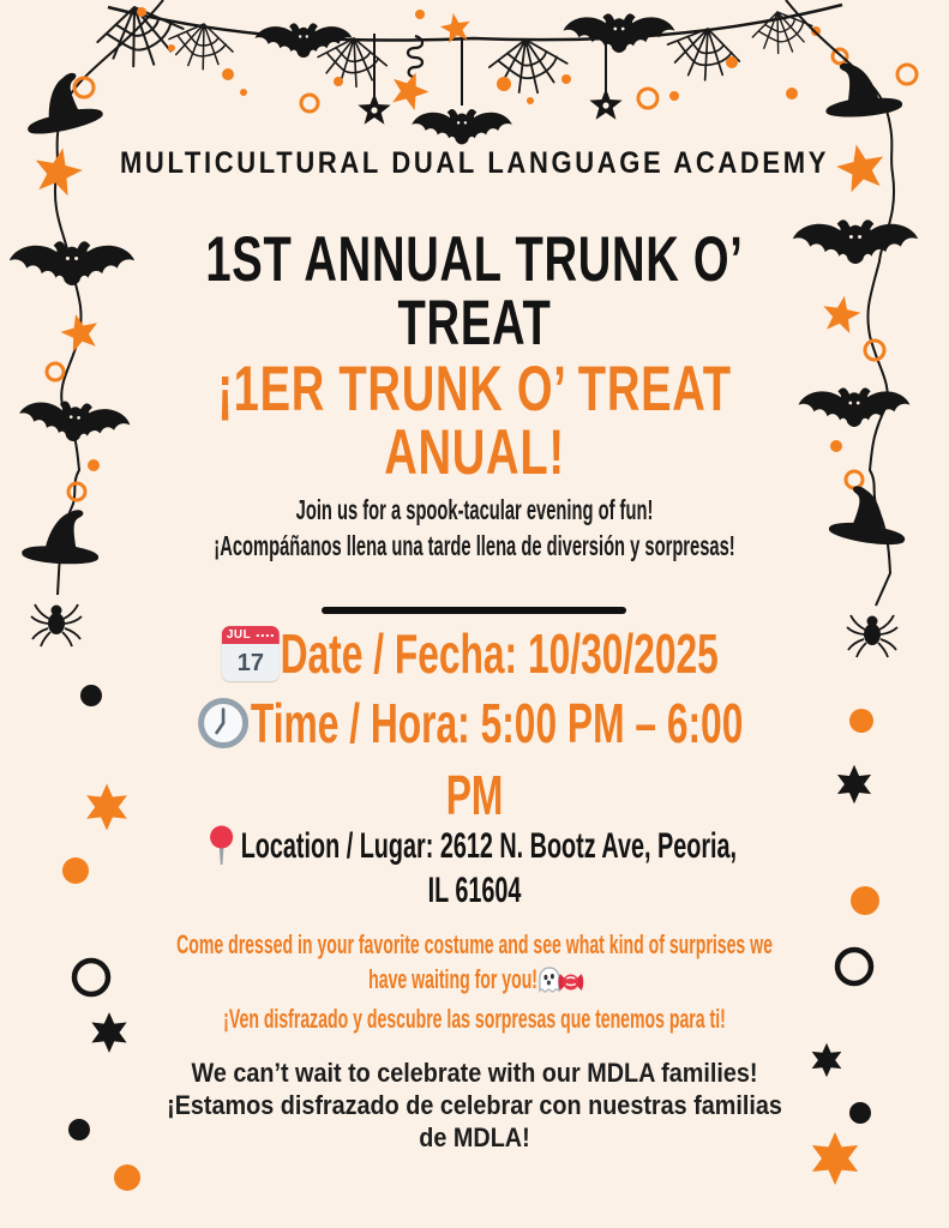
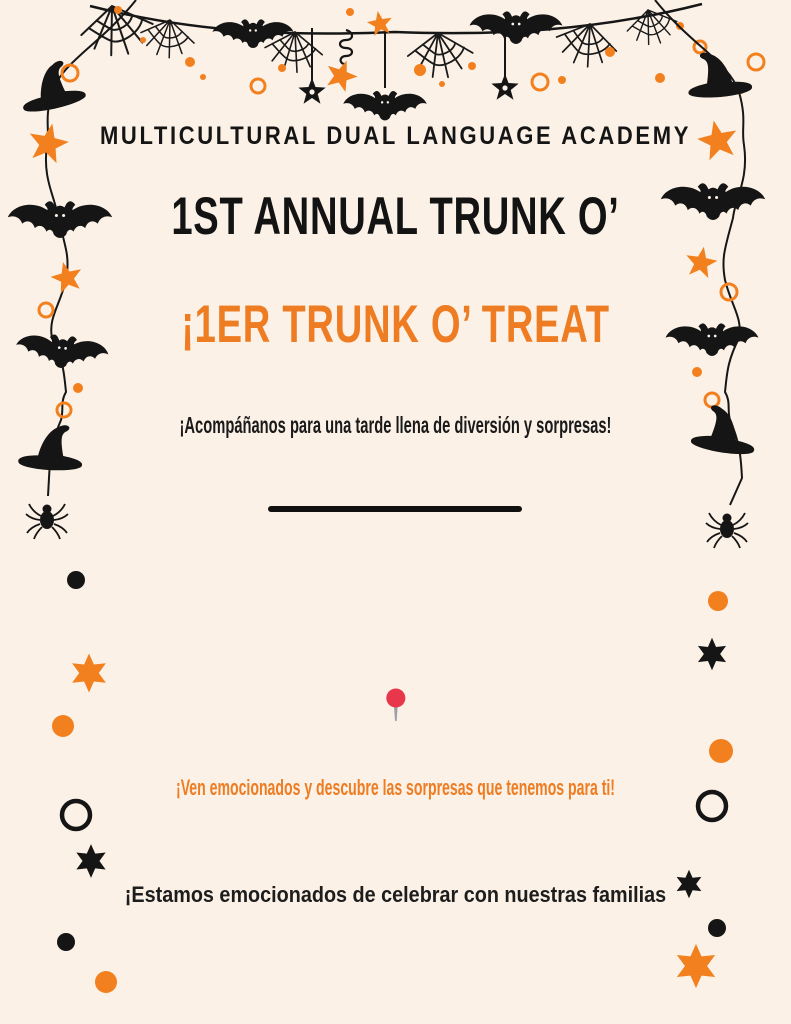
  MULTICULTURAL DUAL LANGUAGE ACADEMY
  1ST ANNUAL TRUNK O’
- TREAT
  ¡1ER TRUNK O’ TREAT
- ANUAL!
- Join us for a spook-tacular evening of fun!
- ¡Acompáñanos llena una tarde llena de diversión y sorpresas!
+ ¡Acompáñanos para una tarde llena de diversión y sorpresas!
- JUL
- 17
- Date / Fecha: 10/30/2025
- Time / Hora: 5:00 PM – 6:00
- PM
- Location / Lugar: 2612 N. Bootz Ave, Peoria,
- IL 61604
- Come dressed in your favorite costume and see what kind of surprises we
- have waiting for you!
- ¡Ven disfrazado y descubre las sorpresas que tenemos para ti!
+ ¡Ven emocionados y descubre las sorpresas que tenemos para ti!
- We can’t wait to celebrate with our MDLA families!
- ¡Estamos disfrazado de celebrar con nuestras familias
+ ¡Estamos emocionados de celebrar con nuestras familias
- de MDLA!
